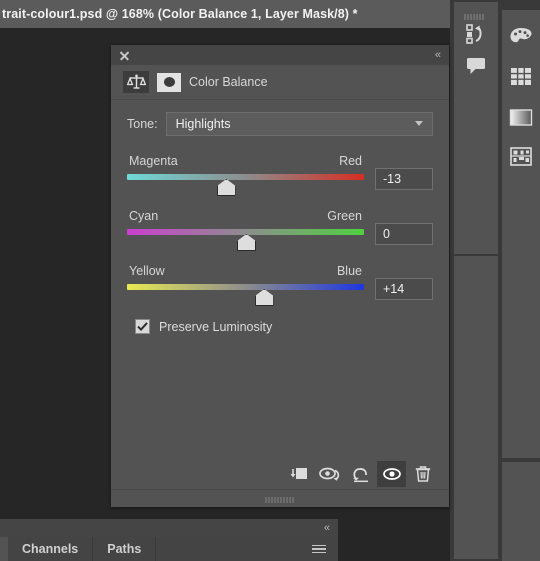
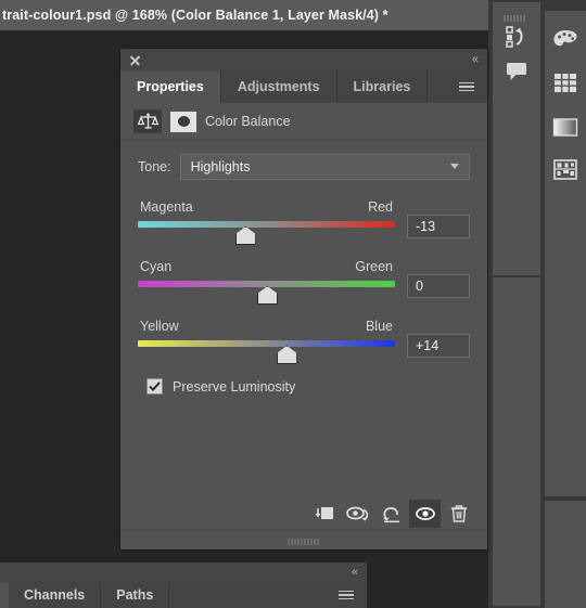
- trait-colour1.psd @ 168% (Color Balance 1, Layer Mask/8) *
+ trait-colour1.psd @ 168% (Color Balance 1, Layer Mask/4) *
  «
+ Properties
+ Adjustments
+ Libraries
  Color Balance
  Tone:
  Highlights
  Magenta
  Red
  -13
  Cyan
  Green
  0
  Yellow
  Blue
  +14
  Preserve Luminosity
  «
  Channels
  Paths
